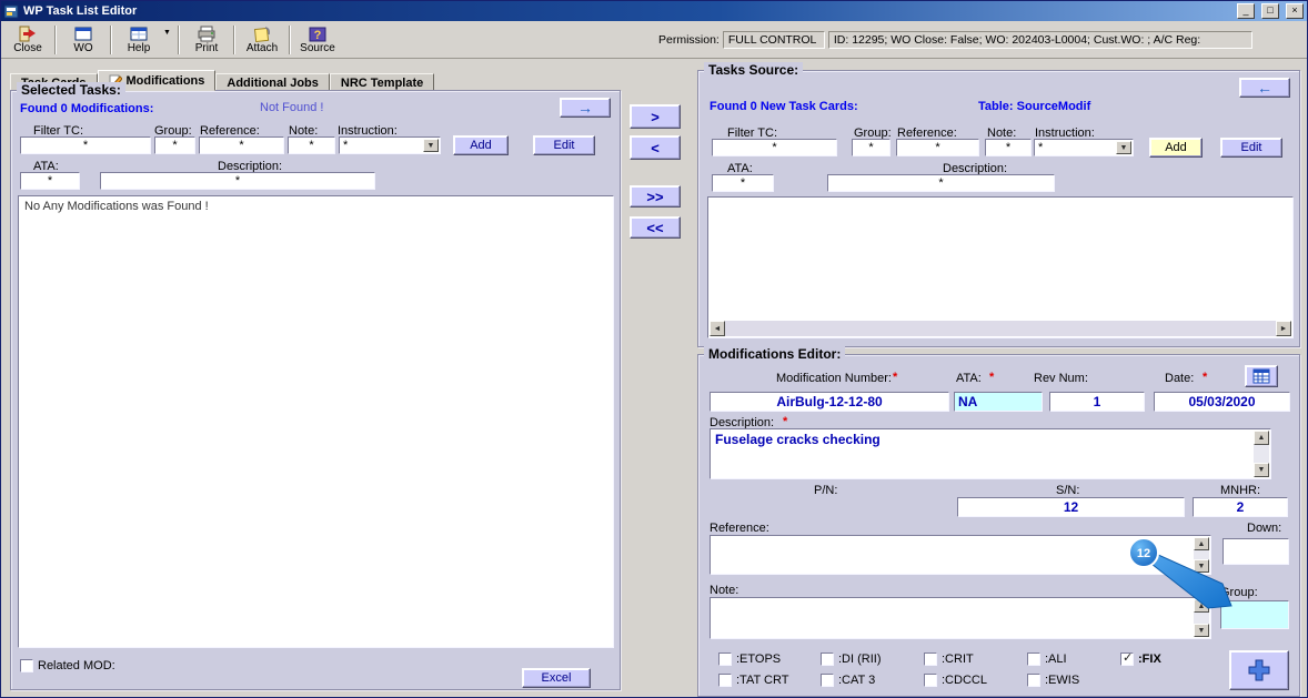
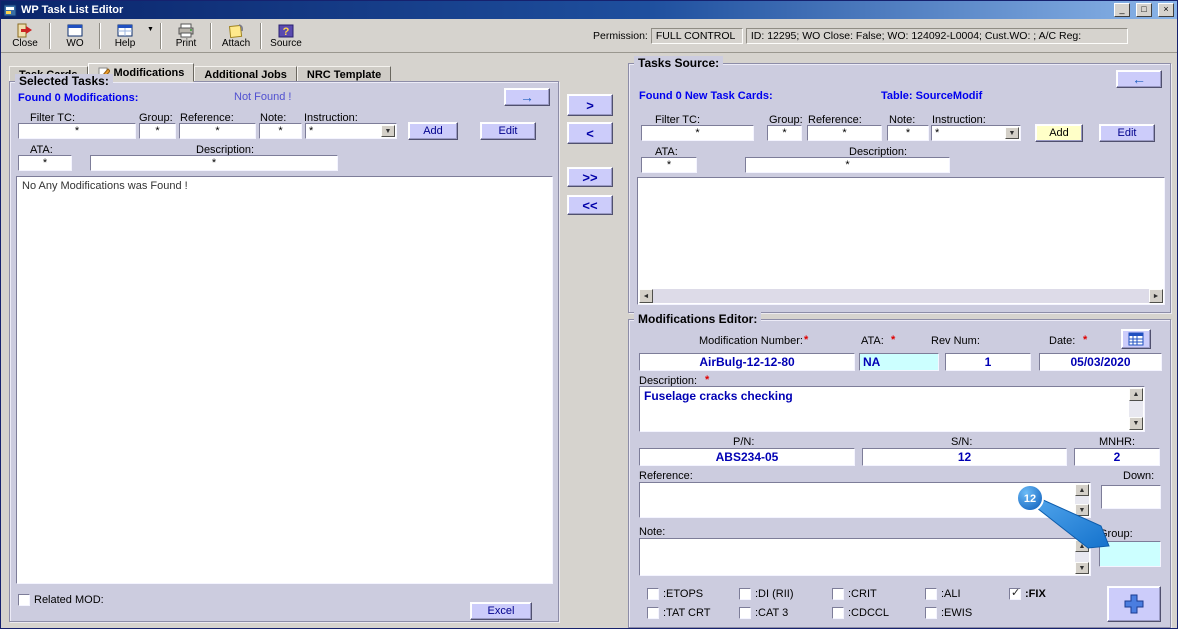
  WP Task List Editor
  _
  □
  ×
  Close
  WO
  Help
  Print
  Attach
  ?
  Source
  Permission:
  FULL CONTROL
- ID: 12295; WO Close: False; WO: 202403-L0004; Cust.WO: ; A/C Reg:
+ ID: 12295; WO Close: False; WO: 124092-L0004; Cust.WO: ; A/C Reg:
  Modifications
  Additional Jobs
  NRC Template
  Selected Tasks:
  Found 0 Modifications:
  Not Found !
  →
  Filter TC:
  Group:
  Reference:
  Note:
  Instruction:
  *
  *
  *
  *
  *
  Add
  Edit
  ATA:
  Description:
  *
  *
  No Any Modifications was Found !
  Related MOD:
  Excel
  >
  <
  >>
  <<
  Tasks Source:
  ←
  Found 0 New Task Cards:
  Table: SourceModif
  Filter TC:
  Group:
  Reference:
  Note:
  Instruction:
  *
  *
  *
  *
  *
  Add
  Edit
  ATA:
  Description:
  *
  *
  Modifications Editor:
  Modification Number:
  *
  ATA:
  *
  Rev Num:
  Date:
  *
  AirBulg-12-12-80
  NA
  1
  05/03/2020
  Description:
  *
  Fuselage cracks checking
  P/N:
  S/N:
  MNHR:
+ ABS234-05
  12
  2
  Reference:
  Down:
  Note:
  roup:
  :ETOPS
  :DI (RII)
  :CRIT
  :ALI
  :FIX
  :TAT CRT
  :CAT 3
  :CDCCL
  :EWIS
  12
